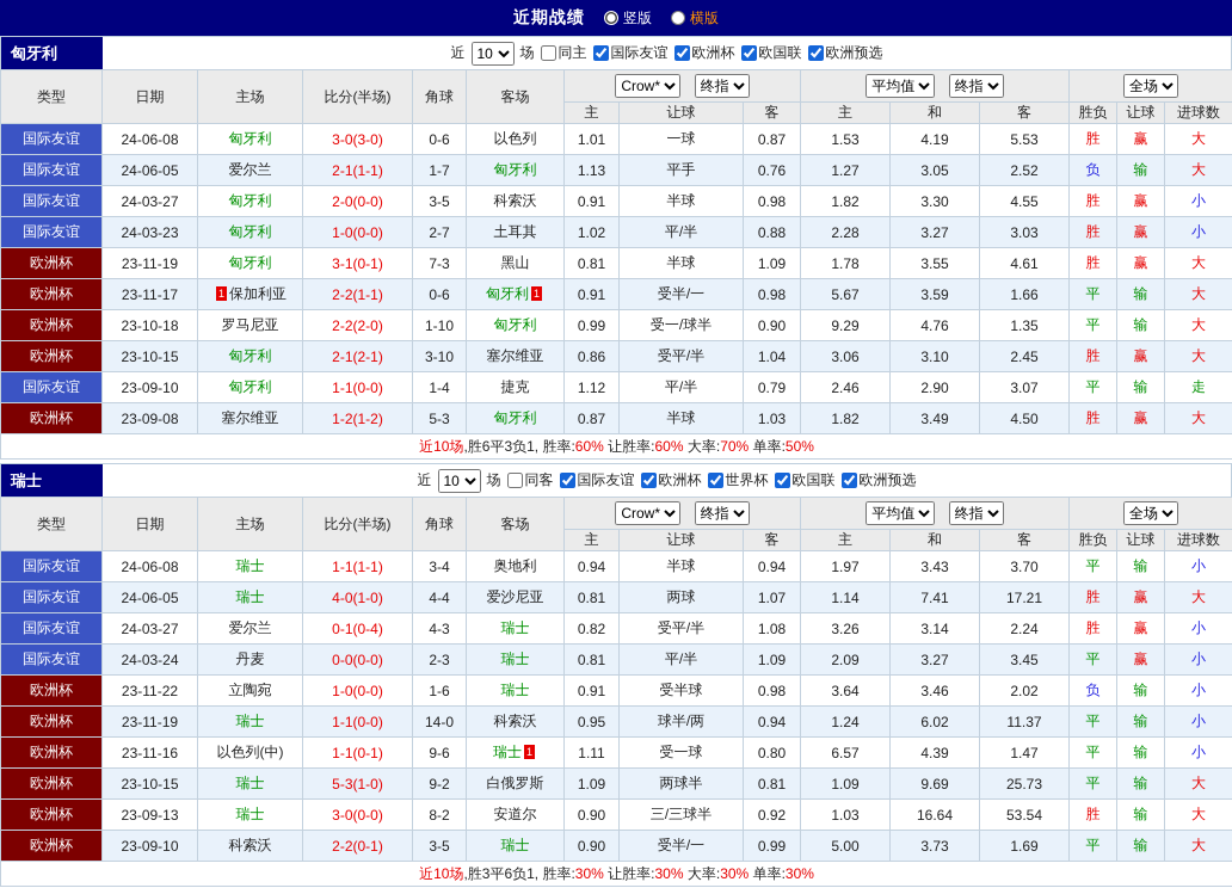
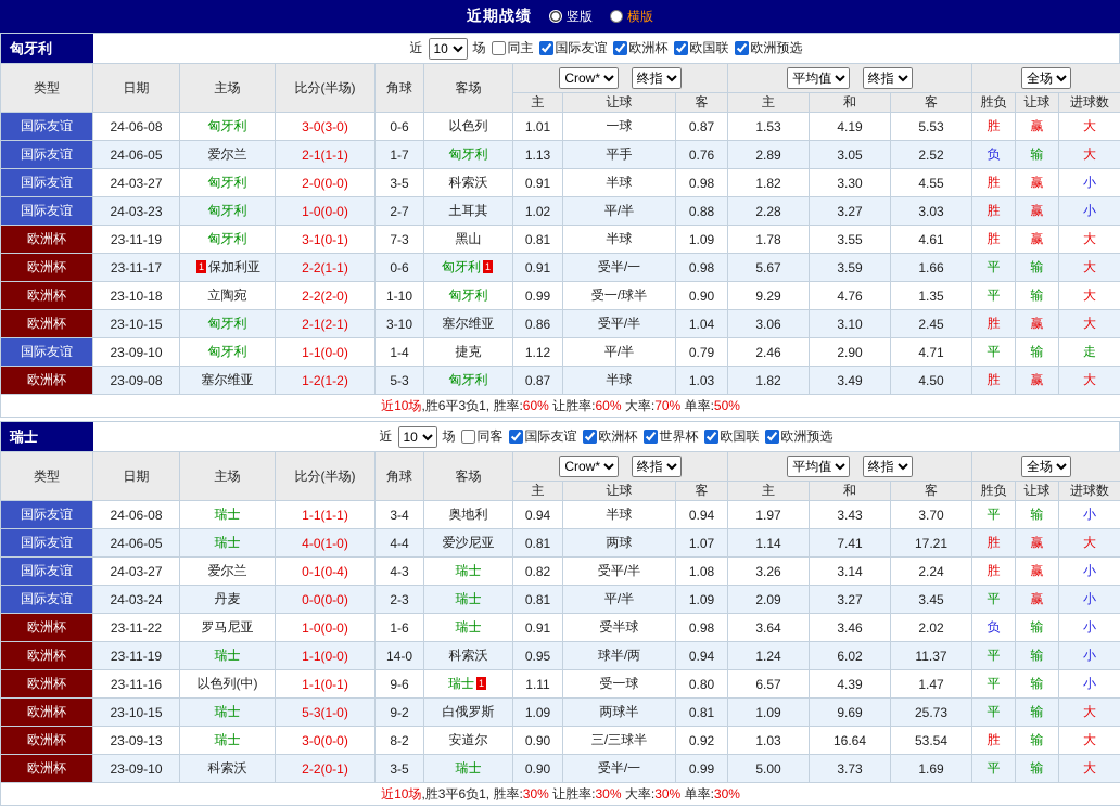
  近期战绩
  竖版
  横版
  匈牙利
  近
  10
  场
  同主
  国际友谊
  欧洲杯
  欧国联
  欧洲预选
  类型	日期	主场	比分(半场)	角球	客场	Crow* 终指	平均值 终指	全场
  主	让球	客	主	和	客	胜负	让球	进球数
  国际友谊	24-06-08	匈牙利	3-0(3-0)	0-6	以色列	1.01	一球	0.87	1.53	4.19	5.53	胜	赢	大
- 国际友谊	24-06-05	爱尔兰	2-1(1-1)	1-7	匈牙利	1.13	平手	0.76	1.27	3.05	2.52	负	输	大
+ 国际友谊	24-06-05	爱尔兰	2-1(1-1)	1-7	匈牙利	1.13	平手	0.76	2.89	3.05	2.52	负	输	大
  国际友谊	24-03-27	匈牙利	2-0(0-0)	3-5	科索沃	0.91	半球	0.98	1.82	3.30	4.55	胜	赢	小
  国际友谊	24-03-23	匈牙利	1-0(0-0)	2-7	土耳其	1.02	平/半	0.88	2.28	3.27	3.03	胜	赢	小
  欧洲杯	23-11-19	匈牙利	3-1(0-1)	7-3	黑山	0.81	半球	1.09	1.78	3.55	4.61	胜	赢	大
  欧洲杯	23-11-17	1 保加利亚	2-2(1-1)	0-6	匈牙利 1	0.91	受半/一	0.98	5.67	3.59	1.66	平	输	大
- 欧洲杯	23-10-18	罗马尼亚	2-2(2-0)	1-10	匈牙利	0.99	受一/球半	0.90	9.29	4.76	1.35	平	输	大
+ 欧洲杯	23-10-18	立陶宛	2-2(2-0)	1-10	匈牙利	0.99	受一/球半	0.90	9.29	4.76	1.35	平	输	大
  欧洲杯	23-10-15	匈牙利	2-1(2-1)	3-10	塞尔维亚	0.86	受平/半	1.04	3.06	3.10	2.45	胜	赢	大
- 国际友谊	23-09-10	匈牙利	1-1(0-0)	1-4	捷克	1.12	平/半	0.79	2.46	2.90	3.07	平	输	走
+ 国际友谊	23-09-10	匈牙利	1-1(0-0)	1-4	捷克	1.12	平/半	0.79	2.46	2.90	4.71	平	输	走
  欧洲杯	23-09-08	塞尔维亚	1-2(1-2)	5-3	匈牙利	0.87	半球	1.03	1.82	3.49	4.50	胜	赢	大
  近10场,胜6平3负1, 胜率:60% 让胜率:60% 大率:70% 单率:50%
  瑞士
  近
  10
  场
  同客
  国际友谊
  欧洲杯
  世界杯
  欧国联
  欧洲预选
  类型	日期	主场	比分(半场)	角球	客场	Crow* 终指	平均值 终指	全场
  主	让球	客	主	和	客	胜负	让球	进球数
  国际友谊	24-06-08	瑞士	1-1(1-1)	3-4	奥地利	0.94	半球	0.94	1.97	3.43	3.70	平	输	小
  国际友谊	24-06-05	瑞士	4-0(1-0)	4-4	爱沙尼亚	0.81	两球	1.07	1.14	7.41	17.21	胜	赢	大
  国际友谊	24-03-27	爱尔兰	0-1(0-4)	4-3	瑞士	0.82	受平/半	1.08	3.26	3.14	2.24	胜	赢	小
  国际友谊	24-03-24	丹麦	0-0(0-0)	2-3	瑞士	0.81	平/半	1.09	2.09	3.27	3.45	平	赢	小
- 欧洲杯	23-11-22	立陶宛	1-0(0-0)	1-6	瑞士	0.91	受半球	0.98	3.64	3.46	2.02	负	输	小
+ 欧洲杯	23-11-22	罗马尼亚	1-0(0-0)	1-6	瑞士	0.91	受半球	0.98	3.64	3.46	2.02	负	输	小
  欧洲杯	23-11-19	瑞士	1-1(0-0)	14-0	科索沃	0.95	球半/两	0.94	1.24	6.02	11.37	平	输	小
  欧洲杯	23-11-16	以色列(中)	1-1(0-1)	9-6	瑞士 1	1.11	受一球	0.80	6.57	4.39	1.47	平	输	小
  欧洲杯	23-10-15	瑞士	5-3(1-0)	9-2	白俄罗斯	1.09	两球半	0.81	1.09	9.69	25.73	平	输	大
  欧洲杯	23-09-13	瑞士	3-0(0-0)	8-2	安道尔	0.90	三/三球半	0.92	1.03	16.64	53.54	胜	输	大
  欧洲杯	23-09-10	科索沃	2-2(0-1)	3-5	瑞士	0.90	受半/一	0.99	5.00	3.73	1.69	平	输	大
  近10场,胜3平6负1, 胜率:30% 让胜率:30% 大率:30% 单率:30%
